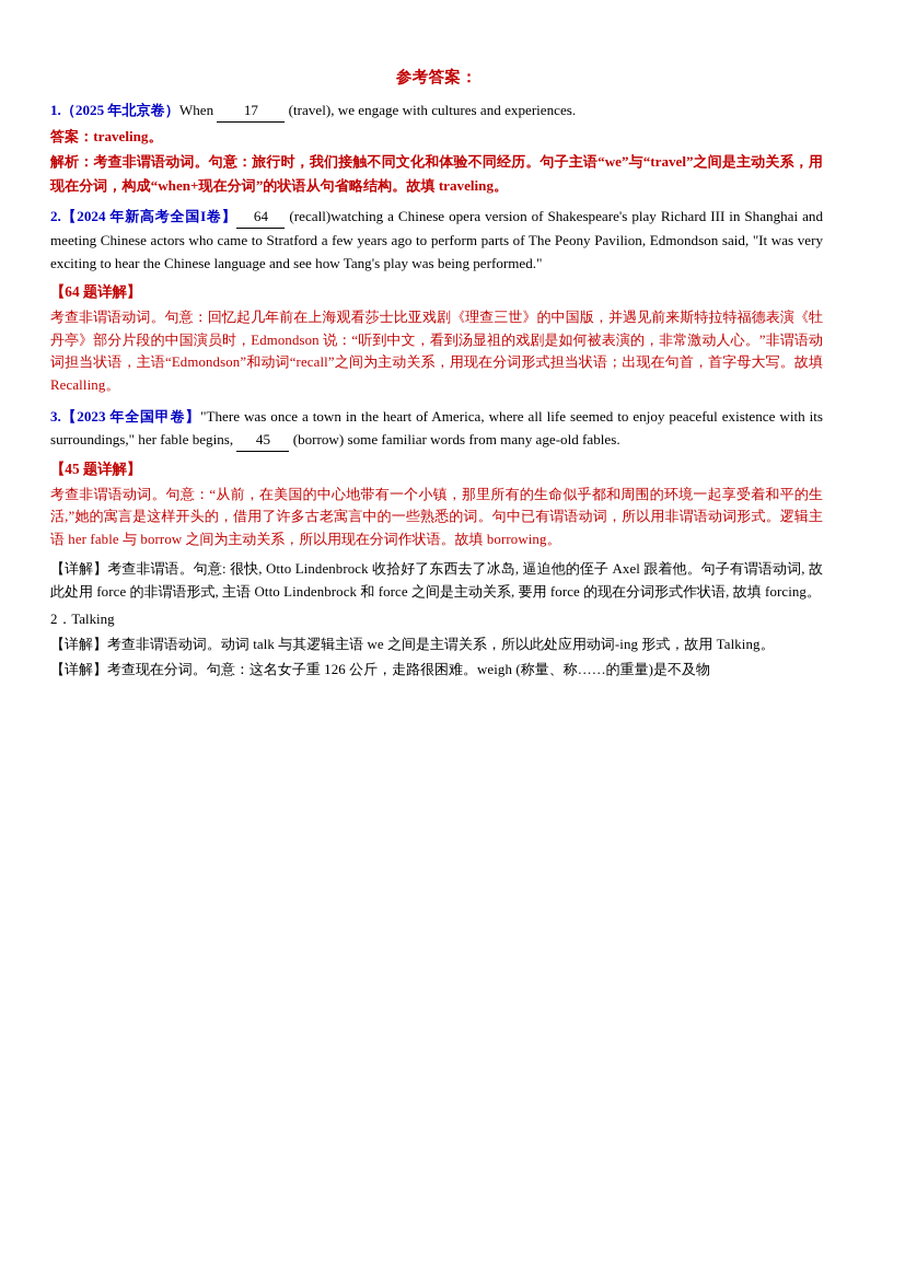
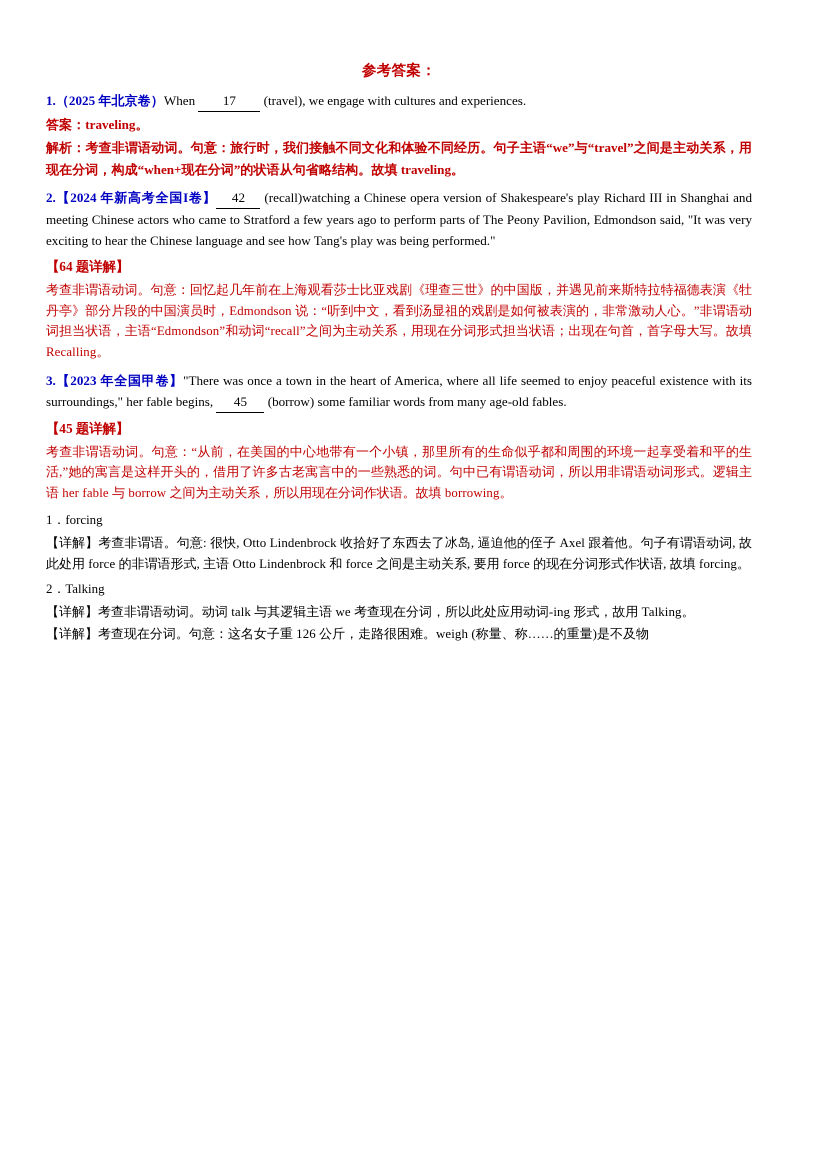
  参考答案：
  1.（2025 年北京卷）When 17 (travel), we engage with cultures and experiences.
  答案：traveling。
  解析：考查非谓语动词。句意：旅行时，我们接触不同文化和体验不同经历。句子主语“we”与“travel”之间是主动关系，用现在分词，构成“when+现在分词”的状语从句省略结构。故填 traveling。
- 2.【2024 年新高考全国I卷】 64 (recall)watching a Chinese opera version of Shakespeare's play Richard III in Shanghai and meeting Chinese actors who came to Stratford a few years ago to perform parts of The Peony Pavilion, Edmondson said, "It was very exciting to hear the Chinese language and see how Tang's play was being performed."
+ 2.【2024 年新高考全国I卷】 42 (recall)watching a Chinese opera version of Shakespeare's play Richard III in Shanghai and meeting Chinese actors who came to Stratford a few years ago to perform parts of The Peony Pavilion, Edmondson said, "It was very exciting to hear the Chinese language and see how Tang's play was being performed."
  【64 题详解】
  考查非谓语动词。句意：回忆起几年前在上海观看莎士比亚戏剧《理查三世》的中国版，并遇见前来斯特拉特福德表演《牡丹亭》部分片段的中国演员时，Edmondson 说：“听到中文，看到汤显祖的戏剧是如何被表演的，非常激动人心。”非谓语动词担当状语，主语“Edmondson”和动词“recall”之间为主动关系，用现在分词形式担当状语；出现在句首，首字母大写。故填 Recalling。
  3.【2023 年全国甲卷】"There was once a town in the heart of America, where all life seemed to enjoy peaceful existence with its surroundings," her fable begins, 45 (borrow) some familiar words from many age-old fables.
  【45 题详解】
  考查非谓语动词。句意：“从前，在美国的中心地带有一个小镇，那里所有的生命似乎都和周围的环境一起享受着和平的生活,”她的寓言是这样开头的，借用了许多古老寓言中的一些熟悉的词。句中已有谓语动词，所以用非谓语动词形式。逻辑主语 her fable 与 borrow 之间为主动关系，所以用现在分词作状语。故填 borrowing。
+ 1．forcing
  【详解】考查非谓语。句意: 很快, Otto Lindenbrock 收拾好了东西去了冰岛, 逼迫他的侄子 Axel 跟着他。句子有谓语动词, 故此处用 force 的非谓语形式, 主语 Otto Lindenbrock 和 force 之间是主动关系, 要用 force 的现在分词形式作状语, 故填 forcing。
  2．Talking
- 【详解】考查非谓语动词。动词 talk 与其逻辑主语 we 之间是主谓关系，所以此处应用动词-ing 形式，故用 Talking。
+ 【详解】考查非谓语动词。动词 talk 与其逻辑主语 we 考查现在分词，所以此处应用动词-ing 形式，故用 Talking。
  【详解】考查现在分词。句意：这名女子重 126 公斤，走路很困难。weigh (称量、称……的重量)是不及物
